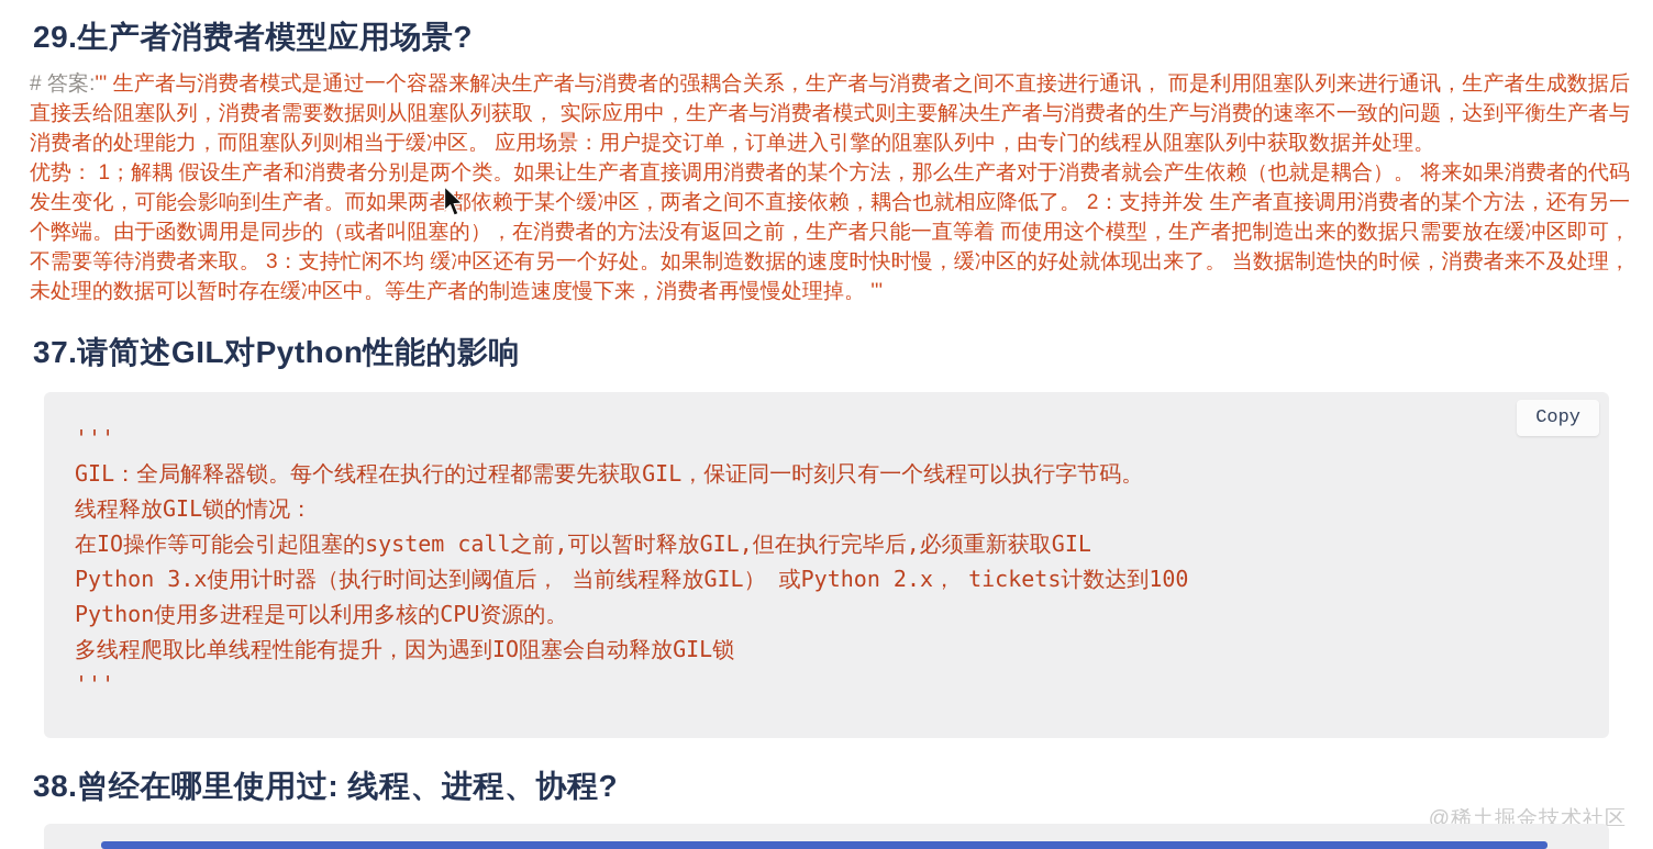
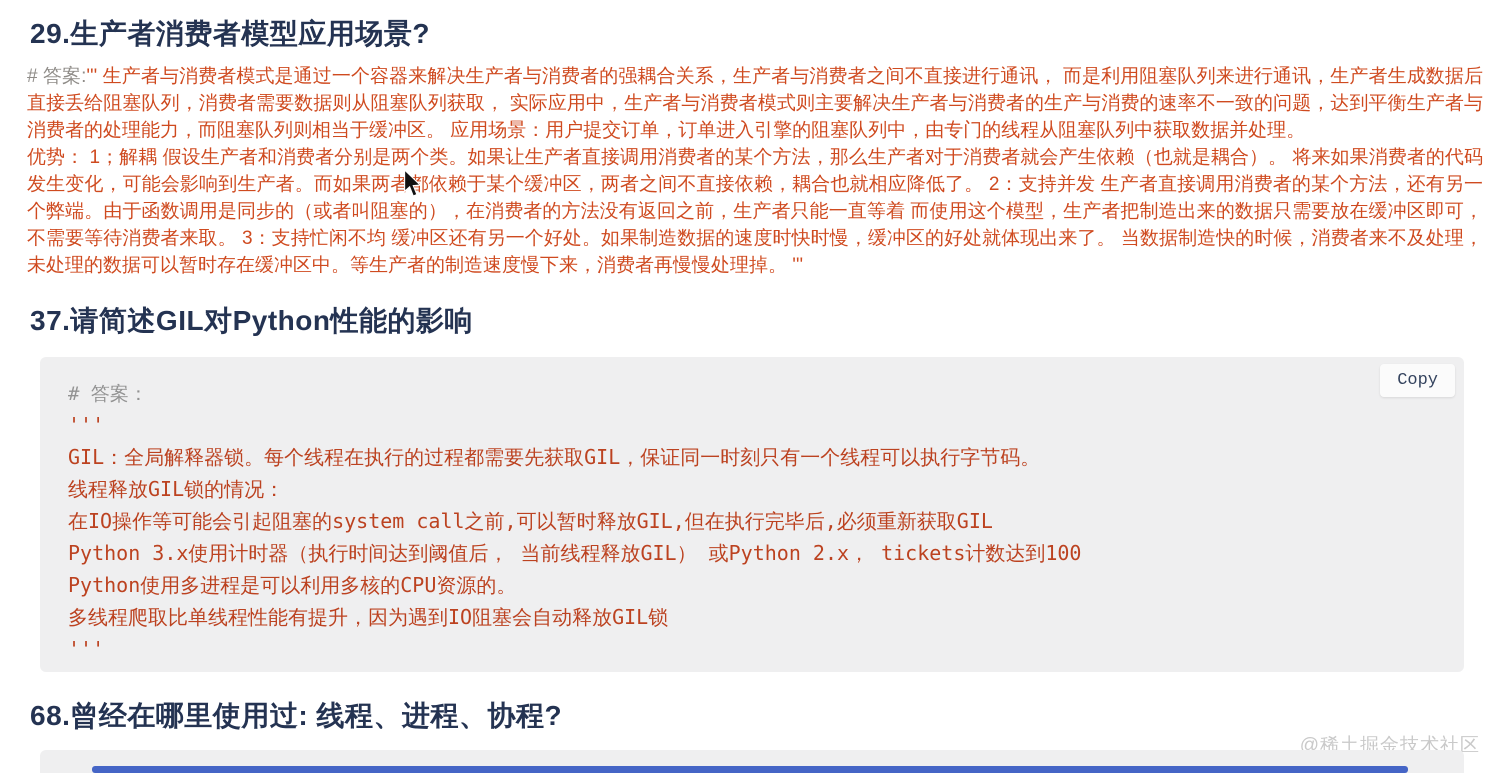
  29.生产者消费者模型应用场景?
  # 答案:''' 生产者与消费者模式是通过一个容器来解决生产者与消费者的强耦合关系，生产者与消费者之间不直接进行通讯， 而是利用阻塞队列来进行通讯，生产者生成数据后直接丢给阻塞队列，消费者需要数据则从阻塞队列获取， 实际应用中，生产者与消费者模式则主要解决生产者与消费者的生产与消费的速率不一致的问题，达到平衡生产者与消费者的处理能力，而阻塞队列则相当于缓冲区。 应用场景：用户提交订单，订单进入引擎的阻塞队列中，由专门的线程从阻塞队列中获取数据并处理。
  优势： 1；解耦 假设生产者和消费者分别是两个类。如果让生产者直接调用消费者的某个方法，那么生产者对于消费者就会产生依赖（也就是耦合）。 将来如果消费者的代码发生变化，可能会影响到生产者。而如果两者依赖于某个缓冲区，两者之间不直接依赖，耦合也就相应降低了。 2：支持并发 生产者直接调用消费者的某个方法，还有另一个弊端。由于函数调用是同步的（或者叫阻塞的），在消费者的方法没有返回之前，生产者只能一直等着 而使用这个模型，生产者把制造出来的数据只需要放在缓冲区即可，不需要等待消费者来取。 3：支持忙闲不均 缓冲区还有另一个好处。如果制造数据的速度时快时慢，缓冲区的好处就体现出来了。 当数据制造快的时候，消费者来不及处理，未处理的数据可以暂时存在缓冲区中。等生产者的制造速度慢下来，消费者再慢慢处理掉。 '''
  37.请简述GIL对Python性能的影响
  Copy
+ # 答案：
  '''
  GIL：全局解释器锁。每个线程在执行的过程都需要先获取GIL，保证同一时刻只有一个线程可以执行字节码。
  线程释放GIL锁的情况：
  在IO操作等可能会引起阻塞的system call之前,可以暂时释放GIL,但在执行完毕后,必须重新获取GIL
  Python 3.x使用计时器（执行时间达到阈值后， 当前线程释放GIL） 或Python 2.x， tickets计数达到100
  Python使用多进程是可以利用多核的CPU资源的。
  多线程爬取比单线程性能有提升，因为遇到IO阻塞会自动释放GIL锁
  '''
- 38.曾经在哪里使用过: 线程、进程、协程?
+ 68.曾经在哪里使用过: 线程、进程、协程?
  @稀土掘金技术社区
